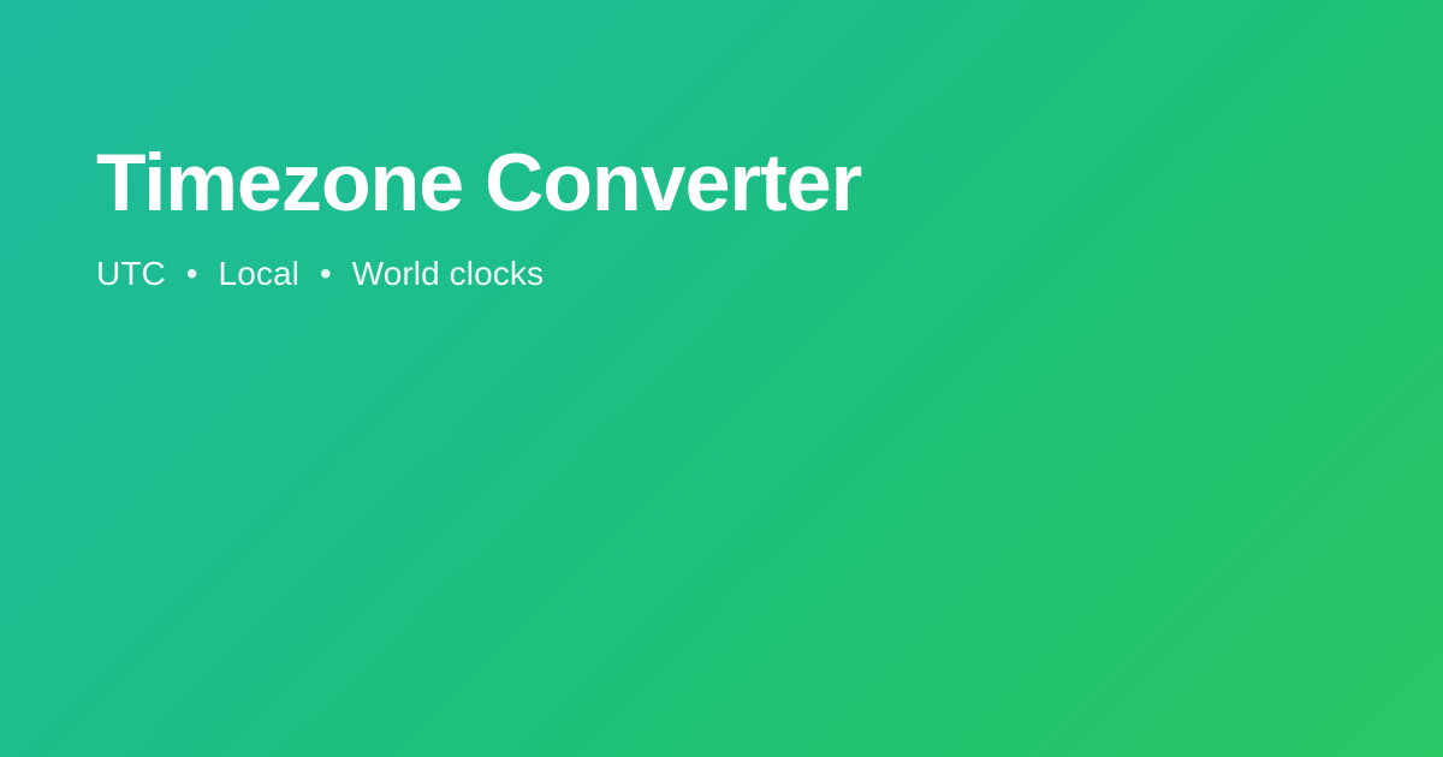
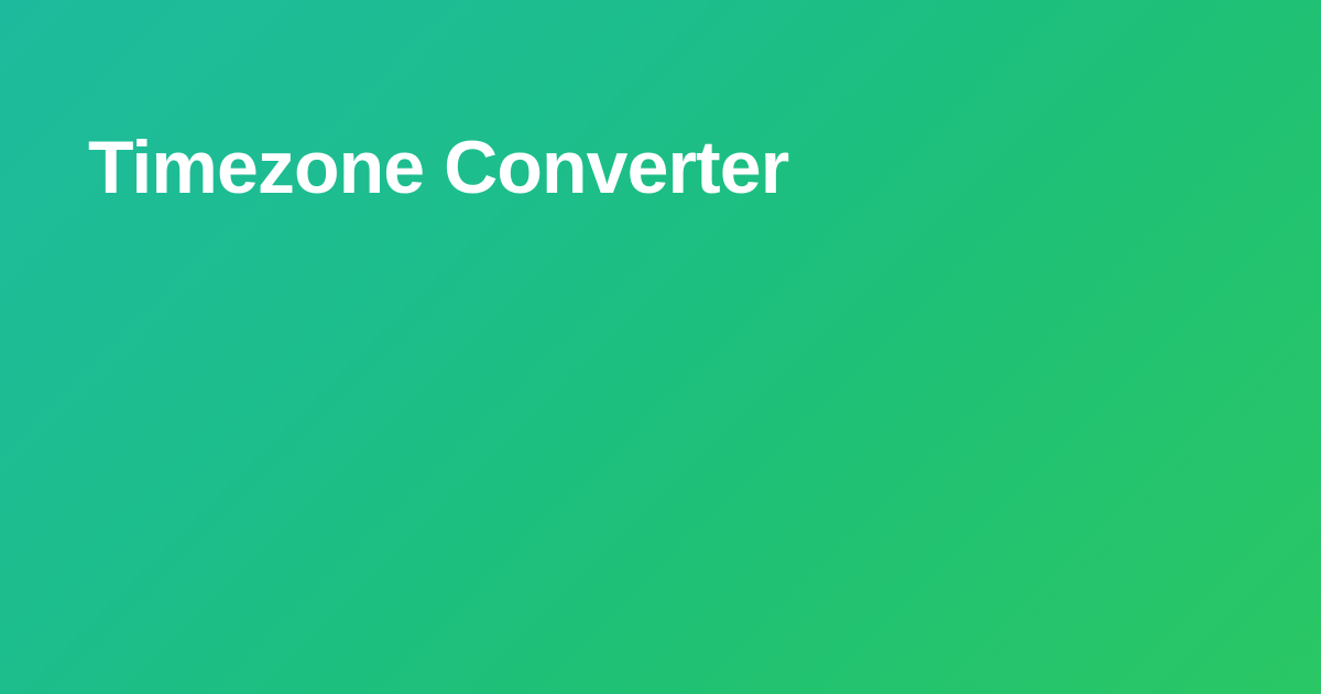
  Timezone Converter
- UTC • Local • World clocks
